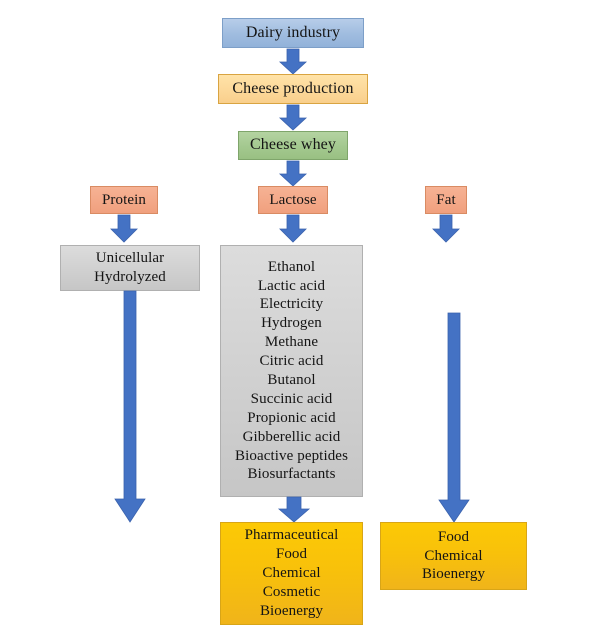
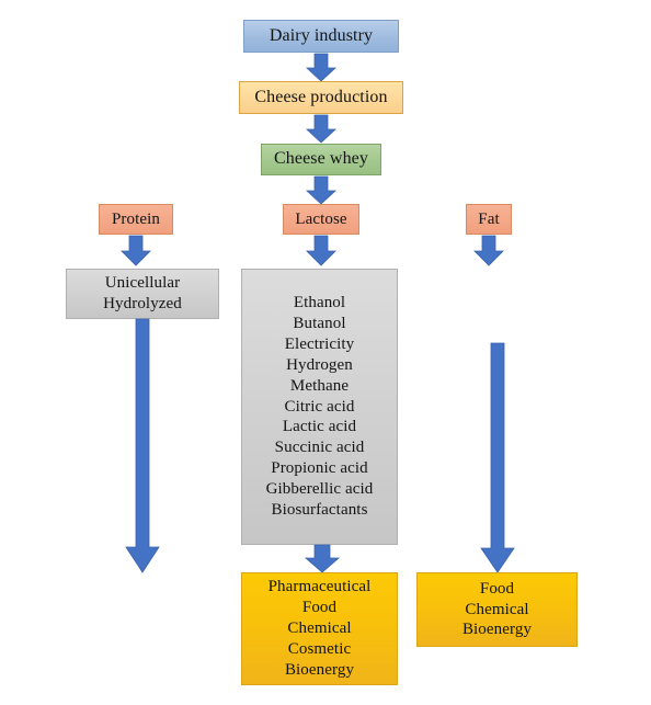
  Dairy industry
  Cheese production
  Cheese whey
  Protein
  Lactose
  Fat
  Unicellular
  Hydrolyzed
  Ethanol
- Lactic acid
+ Butanol
  Electricity
  Hydrogen
  Methane
  Citric acid
- Butanol
+ Lactic acid
  Succinic acid
  Propionic acid
  Gibberellic acid
- Bioactive peptides
  Biosurfactants
  Pharmaceutical
  Food
  Chemical
  Cosmetic
  Bioenergy
  Food
  Chemical
  Bioenergy
